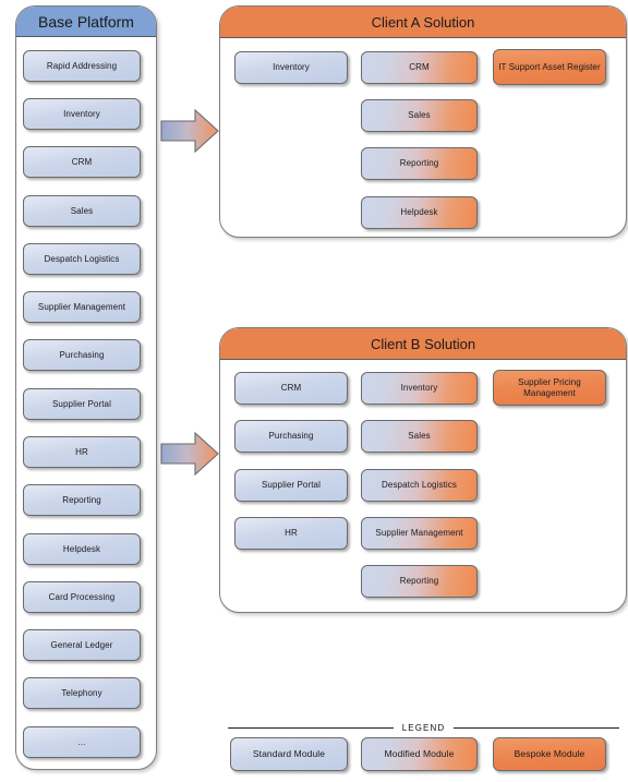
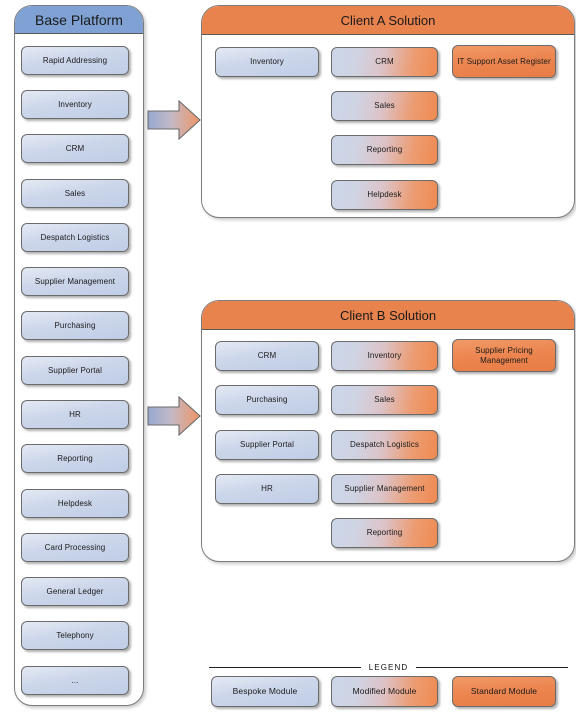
  Base Platform
  Client A Solution
  Client B Solution
  Rapid Addressing
  Inventory
  CRM
  Sales
  Despatch Logistics
  Supplier Management
  Purchasing
  Supplier Portal
  HR
  Reporting
  Helpdesk
  Card Processing
  General Ledger
  Telephony
  ...
  Inventory
  CRM
  Sales
  Reporting
  Helpdesk
  IT Support Asset Register
  CRM
  Purchasing
  Supplier Portal
  HR
  Inventory
  Sales
  Despatch Logistics
  Supplier Management
  Reporting
  Supplier Pricing Management
  LEGEND
- Standard Module
+ Bespoke Module
  Modified Module
- Bespoke Module
+ Standard Module
